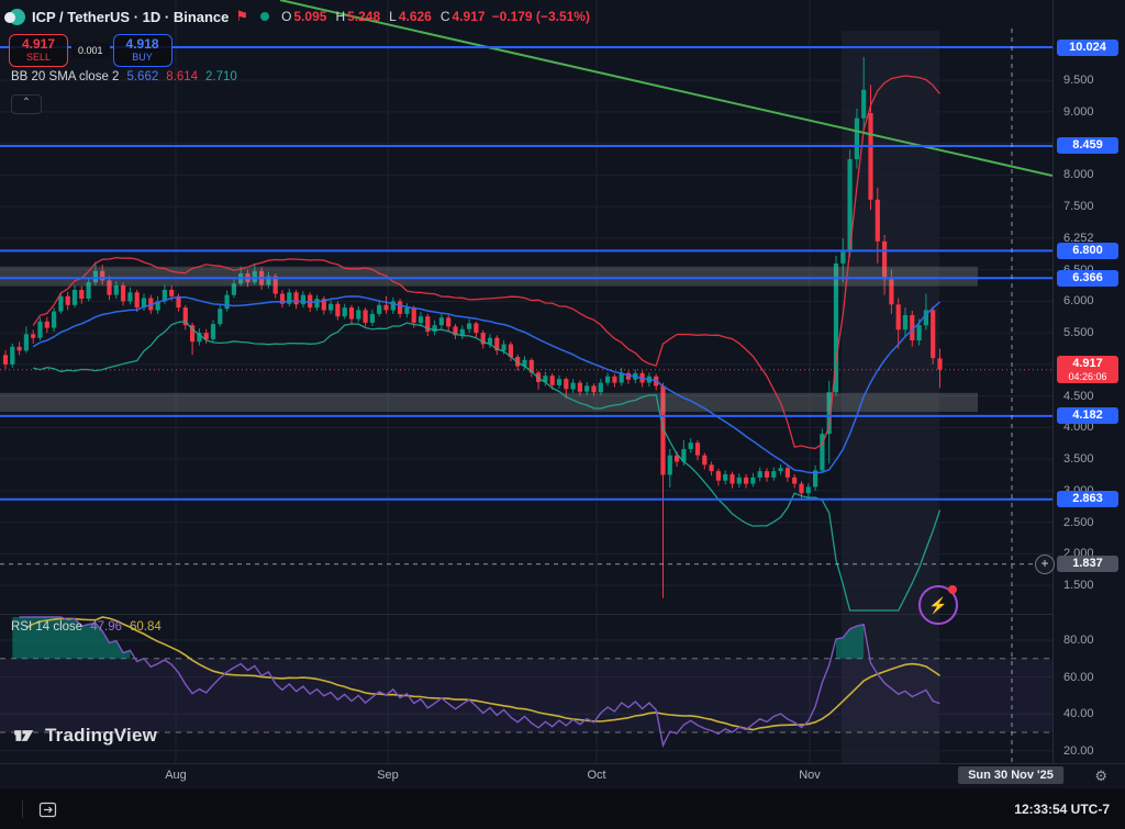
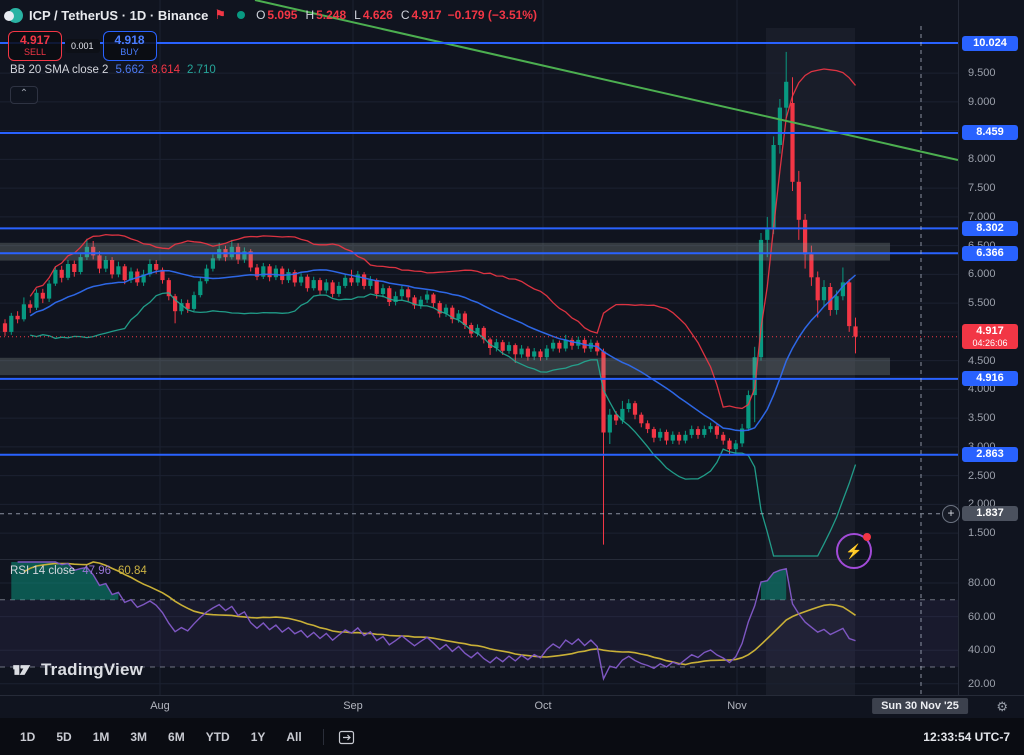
  9.500
  9.000
  8.000
  7.500
- 6.252
+ 7.000
  6.000
  5.500
  4.500
  4.000
  3.500
  2.500
  2.000
  1.500
  80.00
  60.00
  40.00
  20.00
  10.024
  8.459
- 6.800
+ 8.302
  6.366
  4.917
  04:26:06
- 4.182
+ 4.916
  2.863
  1.837
  Aug
  Sep
  Oct
  Nov
  Sun 30 Nov '25
  ⚙
+ 1D
+ 5D
+ 1M
+ 3M
+ 6M
+ YTD
+ 1Y
+ All
  12:33:54 UTC-7
  ICP / TetherUS · 1D · Binance
  ⚑
  O
  5.095
  H
  5.248
  L
  4.626
  C
  4.917
  −0.179 (−3.51%)
  4.917
  SELL
  0.001
  4.918
  BUY
  BB 20 SMA close 2
  5.662
  8.614
  2.710
  ⌃
  RSI 14 close
  47.96
  60.84
  TradingView
  ⚡
  +
